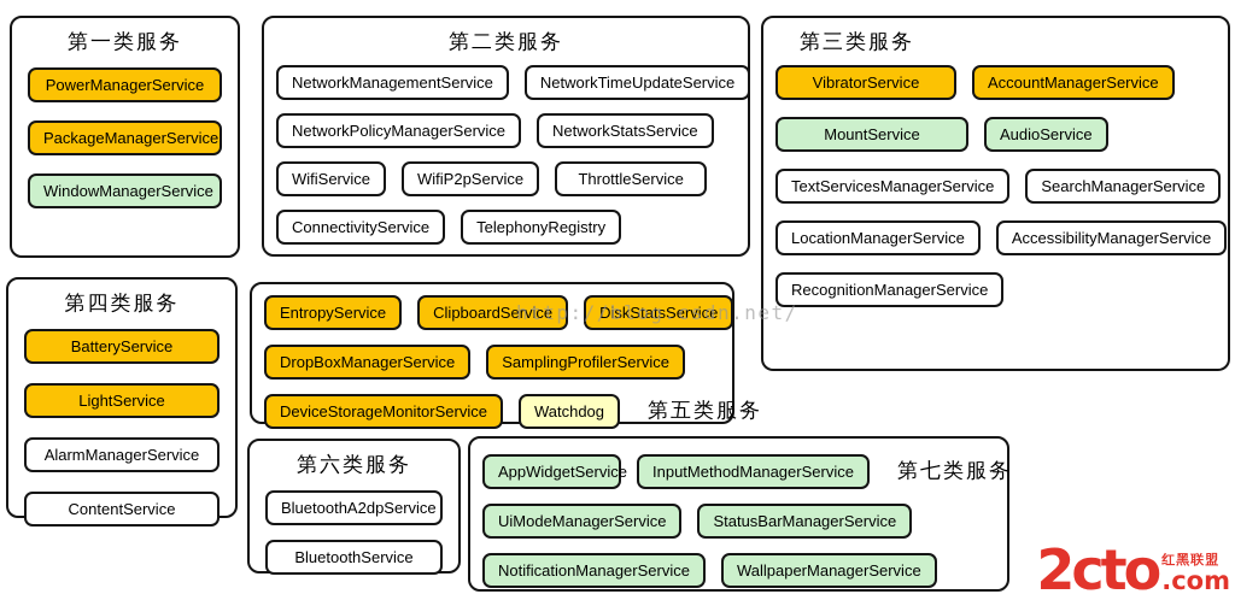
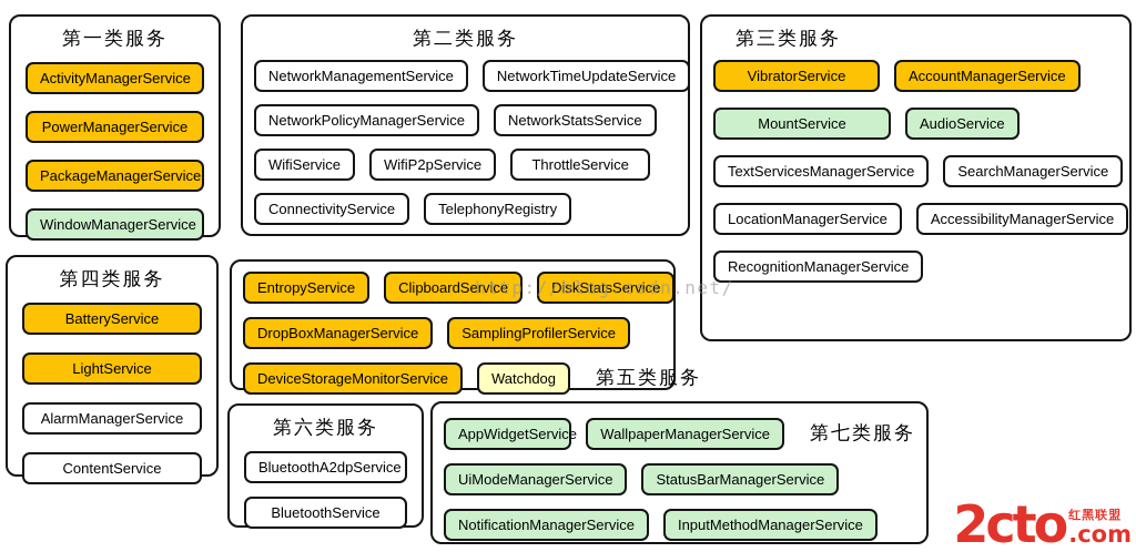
  第一类服务
+ ActivityManagerService
  PowerManagerService
  PackageManagerService
  WindowManagerService
  第二类服务
  NetworkManagementService
  NetworkTimeUpdateService
  NetworkPolicyManagerService
  NetworkStatsService
  WifiService
  WifiP2pService
  ThrottleService
  ConnectivityService
  TelephonyRegistry
  第三类服务
  VibratorService
  AccountManagerService
  MountService
  AudioService
  TextServicesManagerService
  SearchManagerService
  LocationManagerService
  AccessibilityManagerService
  RecognitionManagerService
  第四类服务
  BatteryService
  LightService
  AlarmManagerService
  ContentService
  EntropyService
  ClipboardService
  DiskStatsService
  DropBoxManagerService
  SamplingProfilerService
  DeviceStorageMonitorService
  Watchdog
  第五类服务
  第六类服务
  BluetoothA2dpService
  BluetoothService
  AppWidgetService
- InputMethodManagerService
+ WallpaperManagerService
  第七类服务
  UiModeManagerService
  StatusBarManagerService
  NotificationManagerService
- WallpaperManagerService
+ InputMethodManagerService
  http://blog.csdn.net/
  2cto
  红黑联盟
  .com
